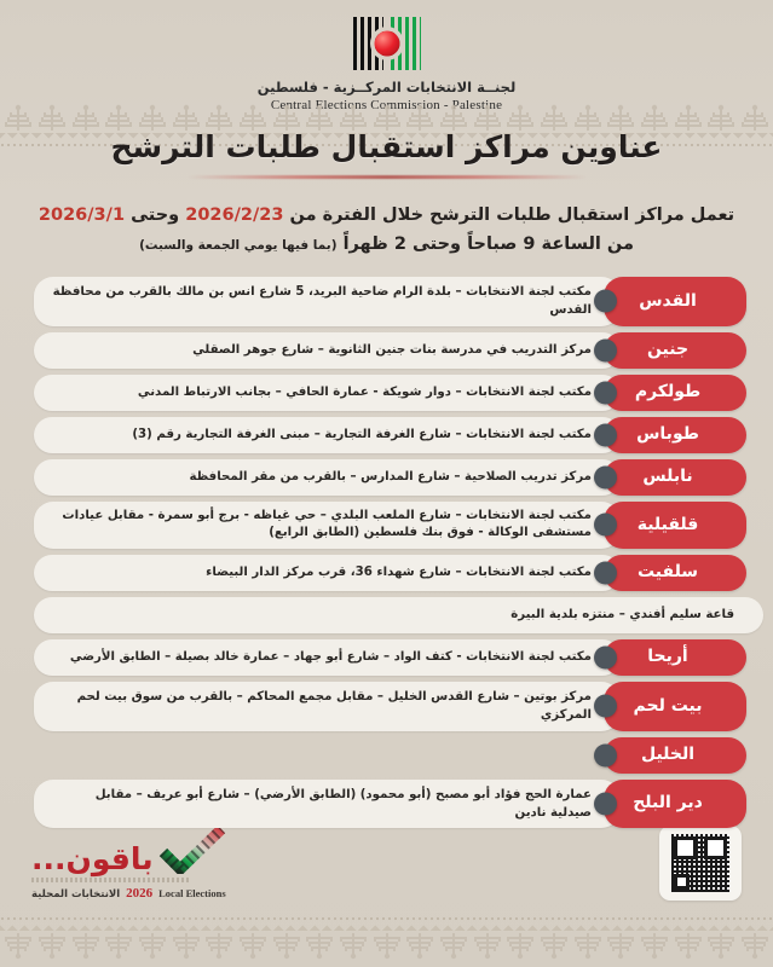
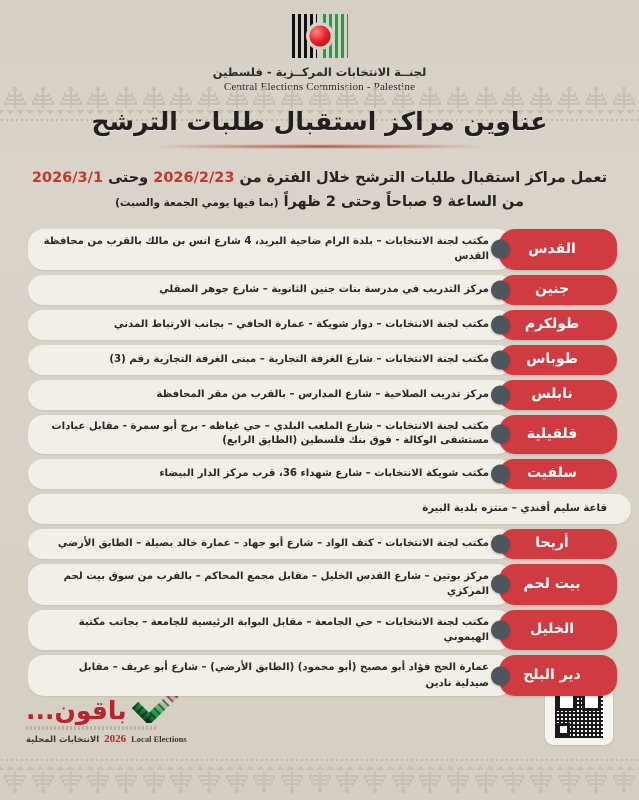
  لجنــة الانتخابات المركــزية - فلسطين
  Central Elections Commission - Palestine
  عناوين مراكز استقبال طلبات الترشح
  تعمل مراكز استقبال طلبات الترشح خلال الفترة من 2026/2/23 وحتى 2026/3/1
  من الساعة 9 صباحاً وحتى 2 ظهراً (بما فيها يومي الجمعة والسبت)
  القدس
- مكتب لجنة الانتخابات – بلدة الرام ضاحية البريد، 5 شارع انس بن مالك بالقرب من محافظة القدس
+ مكتب لجنة الانتخابات – بلدة الرام ضاحية البريد، 4 شارع انس بن مالك بالقرب من محافظة القدس
  جنين
  مركز التدريب في مدرسة بنات جنين الثانوية – شارع جوهر الصقلي
  طولكرم
  مكتب لجنة الانتخابات – دوار شويكة - عمارة الحافي – بجانب الارتباط المدني
  طوباس
  مكتب لجنة الانتخابات – شارع الغرفة التجارية – مبنى الغرفة التجارية رقم (3)
  نابلس
  مركز تدريب الصلاحية – شارع المدارس – بالقرب من مقر المحافظة
  قلقيلية
  مكتب لجنة الانتخابات – شارع الملعب البلدي – حي غياظه - برج أبو سمرة - مقابل عيادات مستشفى الوكالة - فوق بنك فلسطين (الطابق الرابع)
  سلفيت
- مكتب لجنة الانتخابات – شارع شهداء 36، قرب مركز الدار البيضاء
+ مكتب شويكة الانتخابات – شارع شهداء 36، قرب مركز الدار البيضاء
  قاعة سليم أفندي – منتزه بلدية البيرة
  أريحا
  مكتب لجنة الانتخابات - كتف الواد – شارع أبو جهاد – عمارة خالد بصيلة – الطابق الأرضي
  بيت لحم
  مركز بوتين – شارع القدس الخليل – مقابل مجمع المحاكم – بالقرب من سوق بيت لحم المركزي
  الخليل
+ مكتب لجنة الانتخابات – حي الجامعة – مقابل البوابة الرئيسية للجامعة – بجانب مكتبة الهيموني
  دير البلح
  عمارة الحج فؤاد أبو مصبح (أبو محمود) (الطابق الأرضي) – شارع أبو عريف – مقابل صيدلية نادين
  باقون...
  الانتخابات المحلية
  2026
  Local Elections
